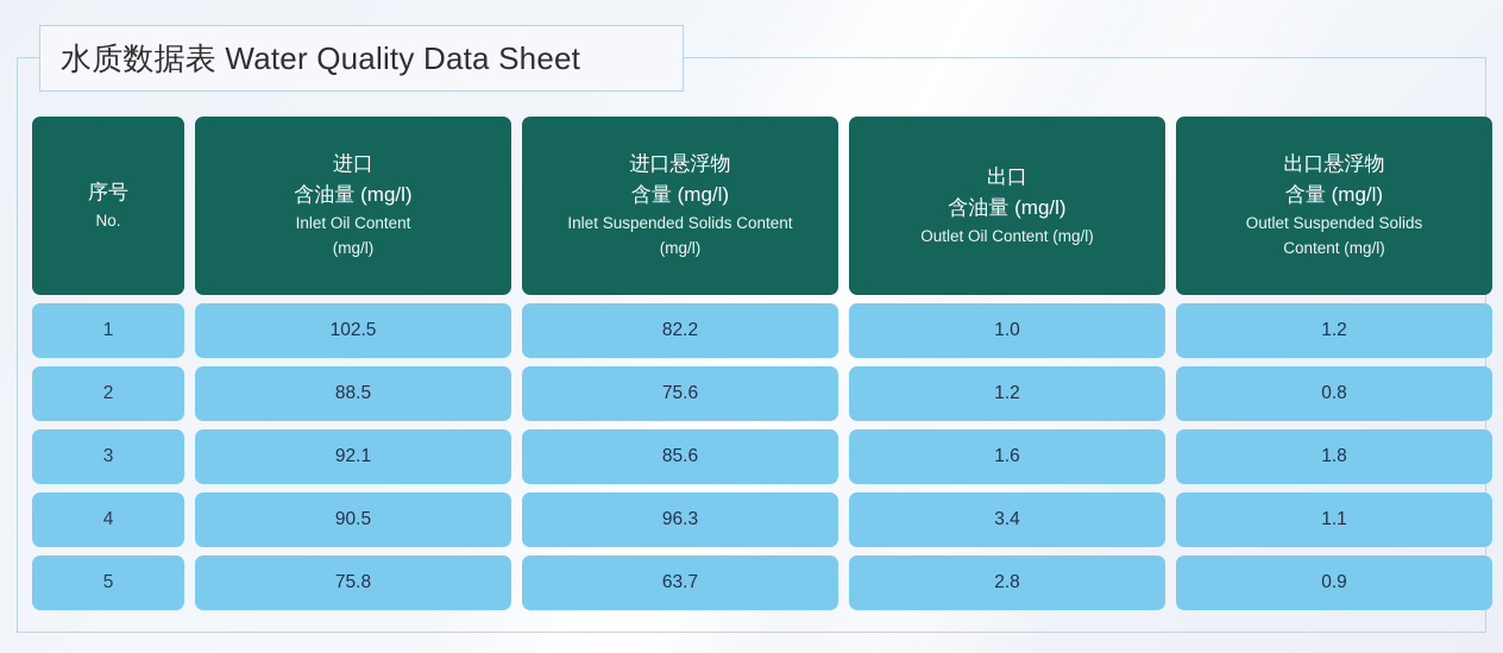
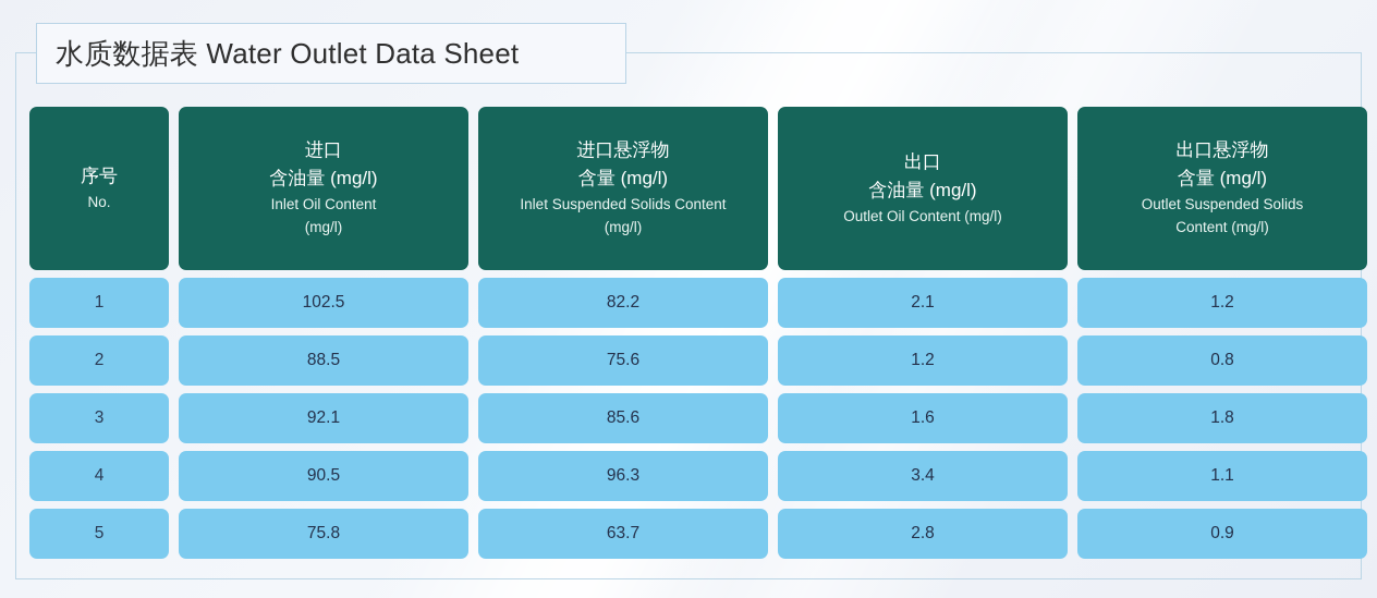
- 水质数据表 Water Quality Data Sheet
+ 水质数据表 Water Outlet Data Sheet
  序号
  No.
  进口
  含油量 (mg/l)
  Inlet Oil Content
  (mg/l)
  进口悬浮物
  含量 (mg/l)
  Inlet Suspended Solids Content
  (mg/l)
  出口
  含油量 (mg/l)
  Outlet Oil Content (mg/l)
  出口悬浮物
  含量 (mg/l)
  Outlet Suspended Solids
  Content (mg/l)
  1
  102.5
  82.2
- 1.0
+ 2.1
  1.2
  2
  88.5
  75.6
  1.2
  0.8
  3
  92.1
  85.6
  1.6
  1.8
  4
  90.5
  96.3
  3.4
  1.1
  5
  75.8
  63.7
  2.8
  0.9
